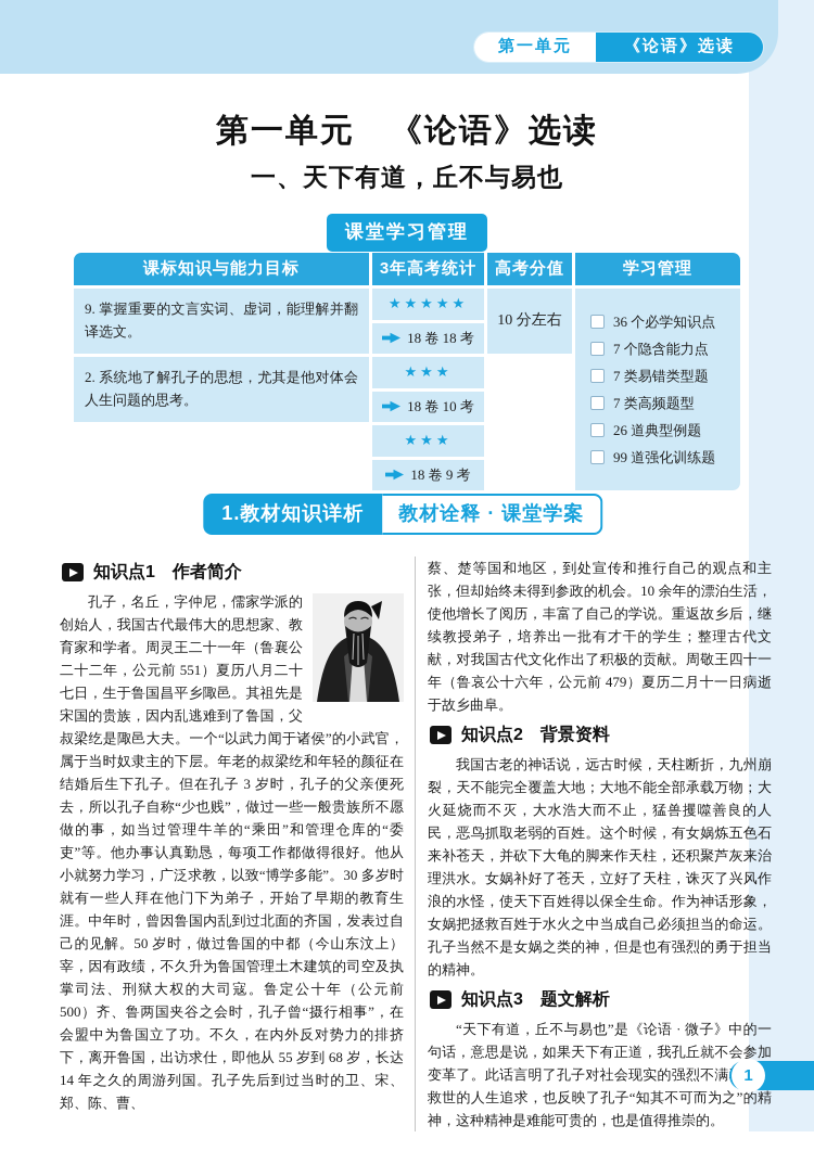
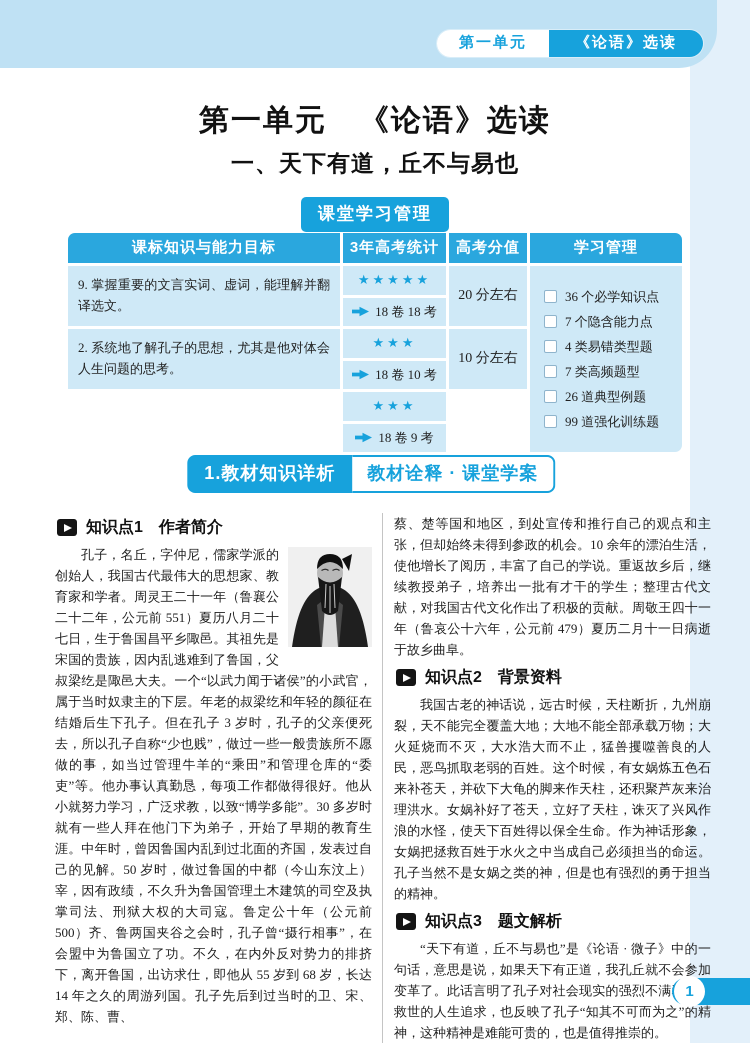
  第一单元
  《论语》选读
  第一单元 《论语》选读
  一、天下有道，丘不与易也
  课堂学习管理
  课标知识与能力目标
  9. 掌握重要的文言实词、虚词，能理解并翻译选文。
  2. 系统地了解孔子的思想，尤其是他对体会人生问题的思考。
  3年高考统计
  ★★★★★
  18 卷 18 考
  ★★★
  18 卷 10 考
  ★★★
  18 卷 9 考
  高考分值
+ 20 分左右
  10 分左右
  学习管理
  36 个必学知识点
  7 个隐含能力点
- 7 类易错类型题
+ 4 类易错类型题
  7 类高频题型
  26 道典型例题
  99 道强化训练题
  1.教材知识详析
  教材诠释 · 课堂学案
  知识点1 作者简介
  孔子，名丘，字仲尼，儒家学派的创始人，我国古代最伟大的思想家、教育家和学者。周灵王二十一年（鲁襄公二十二年，公元前 551）夏历八月二十七日，生于鲁国昌平乡陬邑。其祖先是宋国的贵族，因内乱逃难到了鲁国，父叔梁纥是陬邑大夫。一个“以武力闻于诸侯”的小武官，属于当时奴隶主的下层。年老的叔梁纥和年轻的颜征在结婚后生下孔子。但在孔子 3 岁时，孔子的父亲便死去，所以孔子自称“少也贱”，做过一些一般贵族所不愿做的事，如当过管理牛羊的“乘田”和管理仓库的“委吏”等。他办事认真勤恳，每项工作都做得很好。他从小就努力学习，广泛求教，以致“博学多能”。30 多岁时就有一些人拜在他门下为弟子，开始了早期的教育生涯。中年时，曾因鲁国内乱到过北面的齐国，发表过自己的见解。50 岁时，做过鲁国的中都（今山东汶上）宰，因有政绩，不久升为鲁国管理土木建筑的司空及执掌司法、刑狱大权的大司寇。鲁定公十年（公元前 500）齐、鲁两国夹谷之会时，孔子曾“摄行相事”，在会盟中为鲁国立了功。不久，在内外反对势力的排挤下，离开鲁国，出访求仕，即他从 55 岁到 68 岁，长达 14 年之久的周游列国。孔子先后到过当时的卫、宋、郑、陈、曹、
  蔡、楚等国和地区，到处宣传和推行自己的观点和主张，但却始终未得到参政的机会。10 余年的漂泊生活，使他增长了阅历，丰富了自己的学说。重返故乡后，继续教授弟子，培养出一批有才干的学生；整理古代文献，对我国古代文化作出了积极的贡献。周敬王四十一年（鲁哀公十六年，公元前 479）夏历二月十一日病逝于故乡曲阜。
  知识点2 背景资料
  我国古老的神话说，远古时候，天柱断折，九州崩裂，天不能完全覆盖大地；大地不能全部承载万物；大火延烧而不灭，大水浩大而不止，猛兽攫噬善良的人民，恶鸟抓取老弱的百姓。这个时候，有女娲炼五色石来补苍天，并砍下大龟的脚来作天柱，还积聚芦灰来治理洪水。女娲补好了苍天，立好了天柱，诛灭了兴风作浪的水怪，使天下百姓得以保全生命。作为神话形象，女娲把拯救百姓于水火之中当成自己必须担当的命运。孔子当然不是女娲之类的神，但是也有强烈的勇于担当的精神。
  知识点3 题文解析
  “天下有道，丘不与易也”是《论语 · 微子》中的一句话，意思是说，如果天下有正道，我孔丘就不会参加变革了。此话言明了孔子对社会现实的强烈不满救世的人生追求，也反映了孔子“知其不可而为之”的精神，这种精神是难能可贵的，也是值得推崇的。
  1
